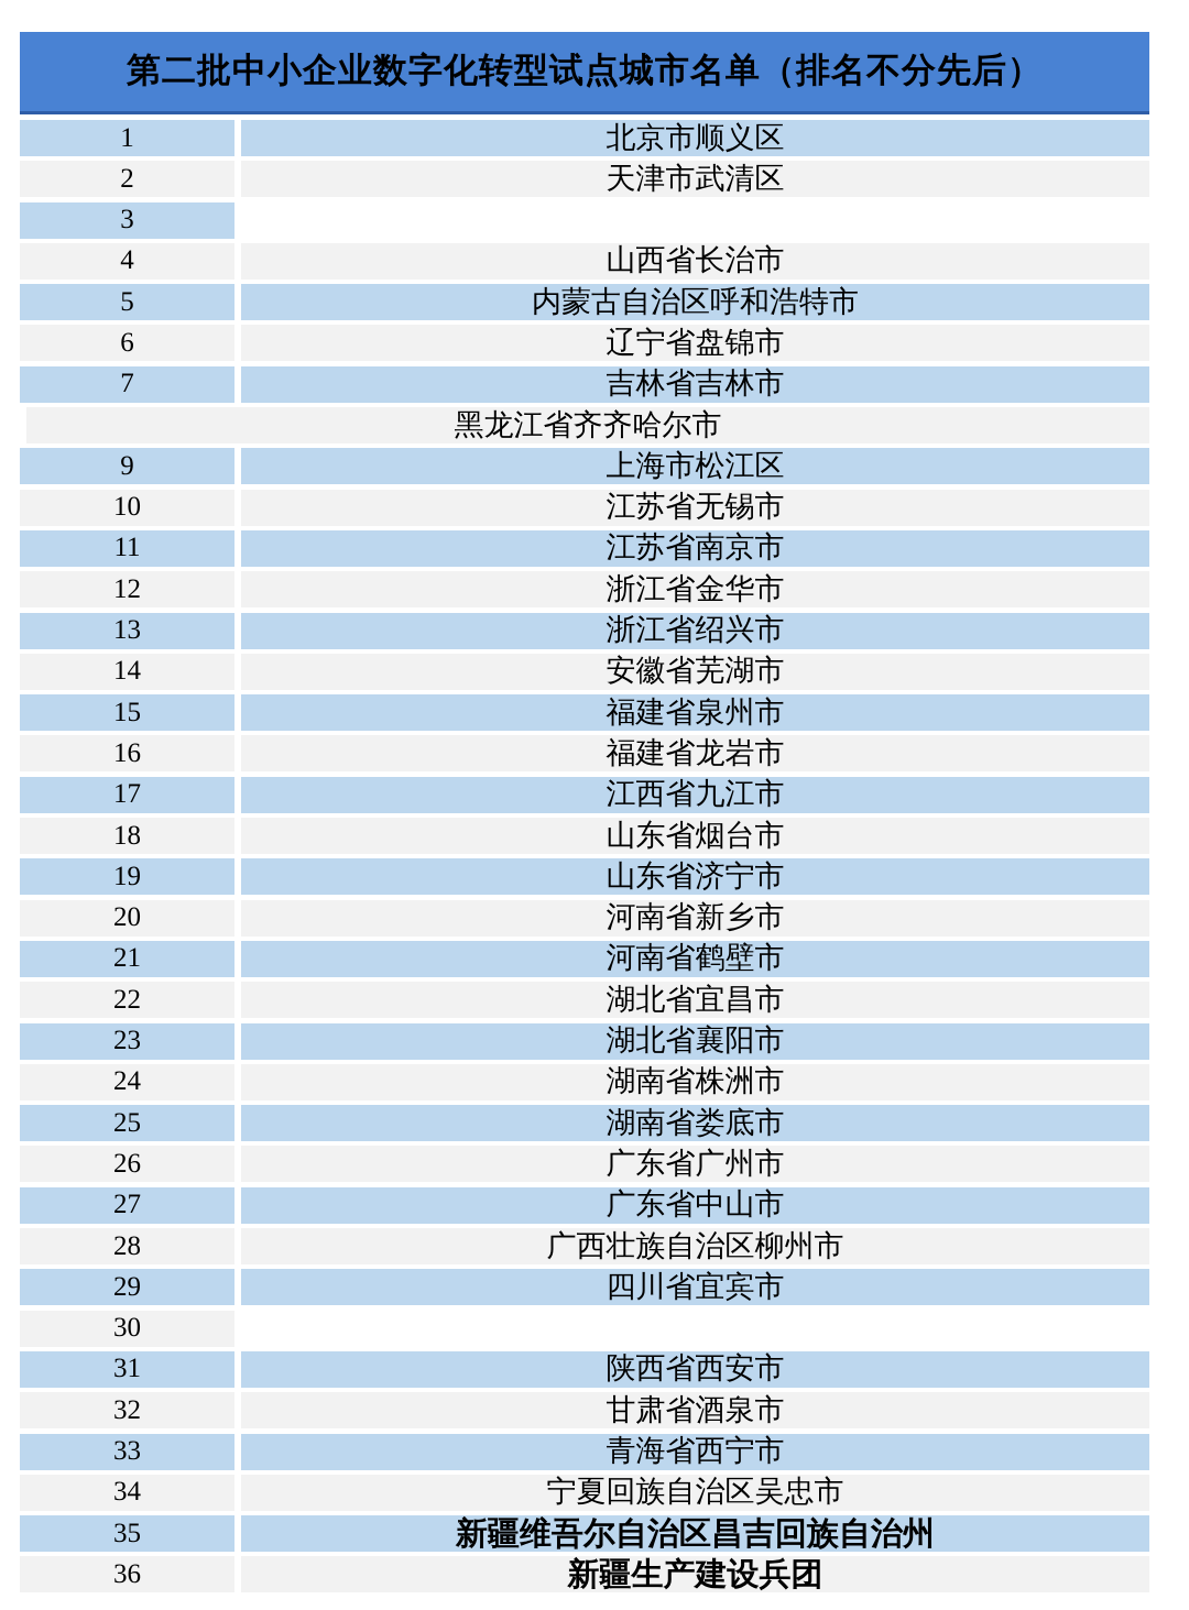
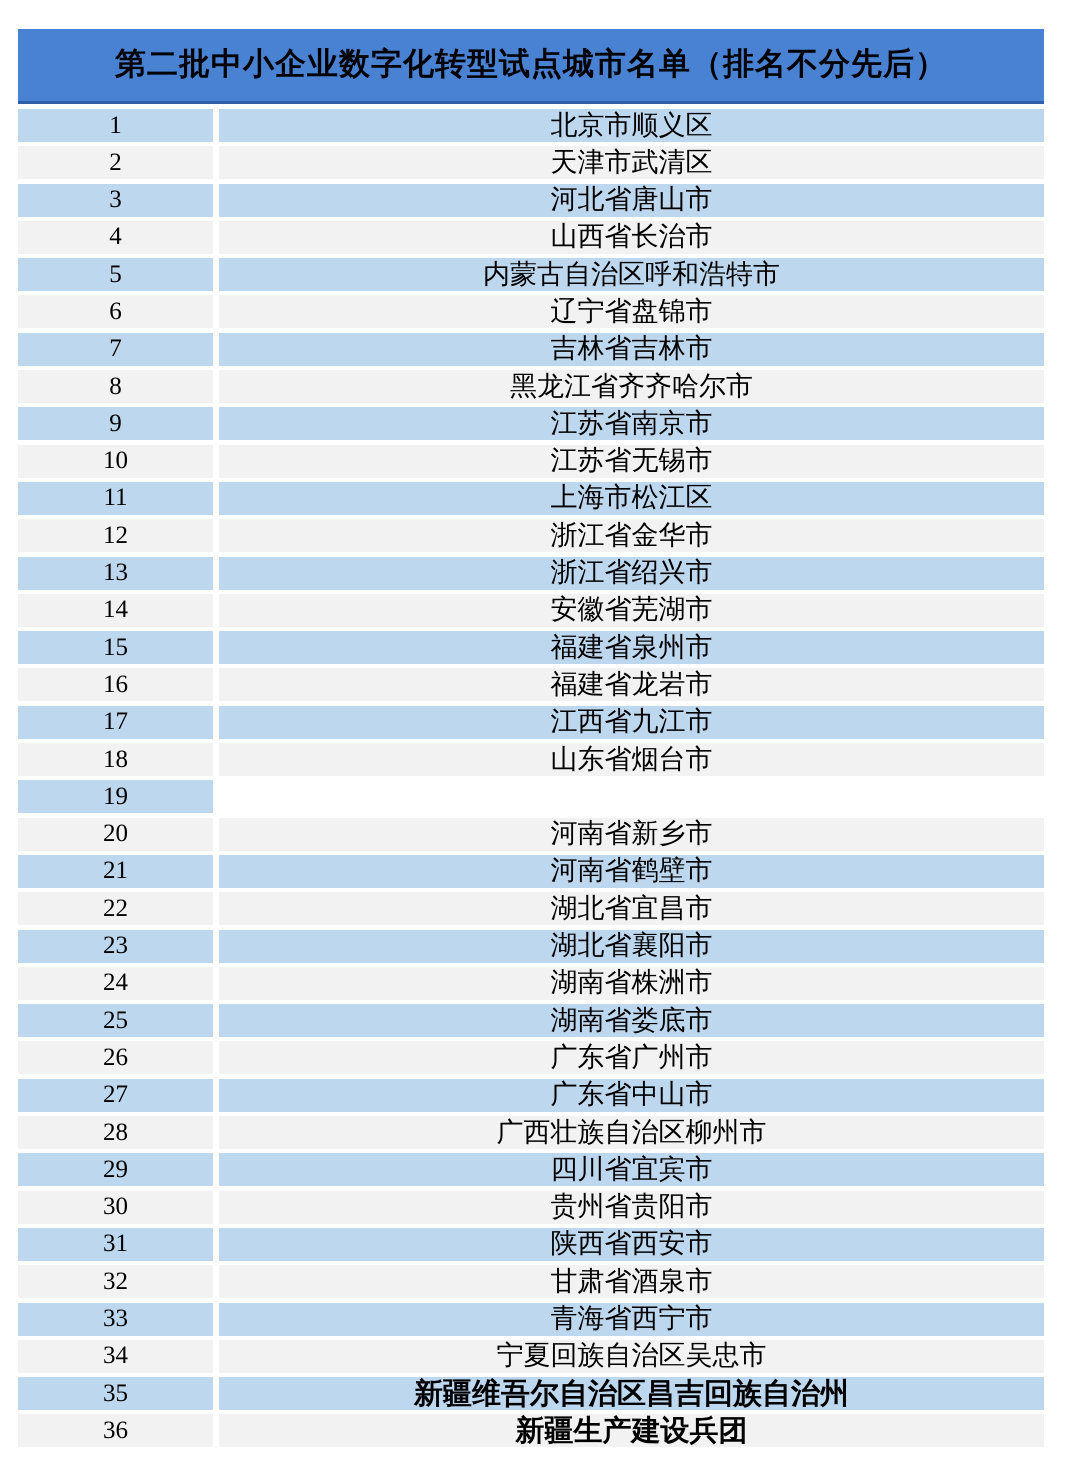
  第二批中小企业数字化转型试点城市名单（排名不分先后）
  1
  北京市顺义区
  2
  天津市武清区
  3
+ 河北省唐山市
  4
  山西省长治市
  5
  内蒙古自治区呼和浩特市
  6
  辽宁省盘锦市
  7
  吉林省吉林市
+ 8
  黑龙江省齐齐哈尔市
  9
- 上海市松江区
+ 江苏省南京市
  10
  江苏省无锡市
  11
- 江苏省南京市
+ 上海市松江区
  12
  浙江省金华市
  13
  浙江省绍兴市
  14
  安徽省芜湖市
  15
  福建省泉州市
  16
  福建省龙岩市
  17
  江西省九江市
  18
  山东省烟台市
  19
- 山东省济宁市
  20
  河南省新乡市
  21
  河南省鹤壁市
  22
  湖北省宜昌市
  23
  湖北省襄阳市
  24
  湖南省株洲市
  25
  湖南省娄底市
  26
  广东省广州市
  27
  广东省中山市
  28
  广西壮族自治区柳州市
  29
  四川省宜宾市
  30
+ 贵州省贵阳市
  31
  陕西省西安市
  32
  甘肃省酒泉市
  33
  青海省西宁市
  34
  宁夏回族自治区吴忠市
  35
  新疆维吾尔自治区昌吉回族自治州
  36
  新疆生产建设兵团
